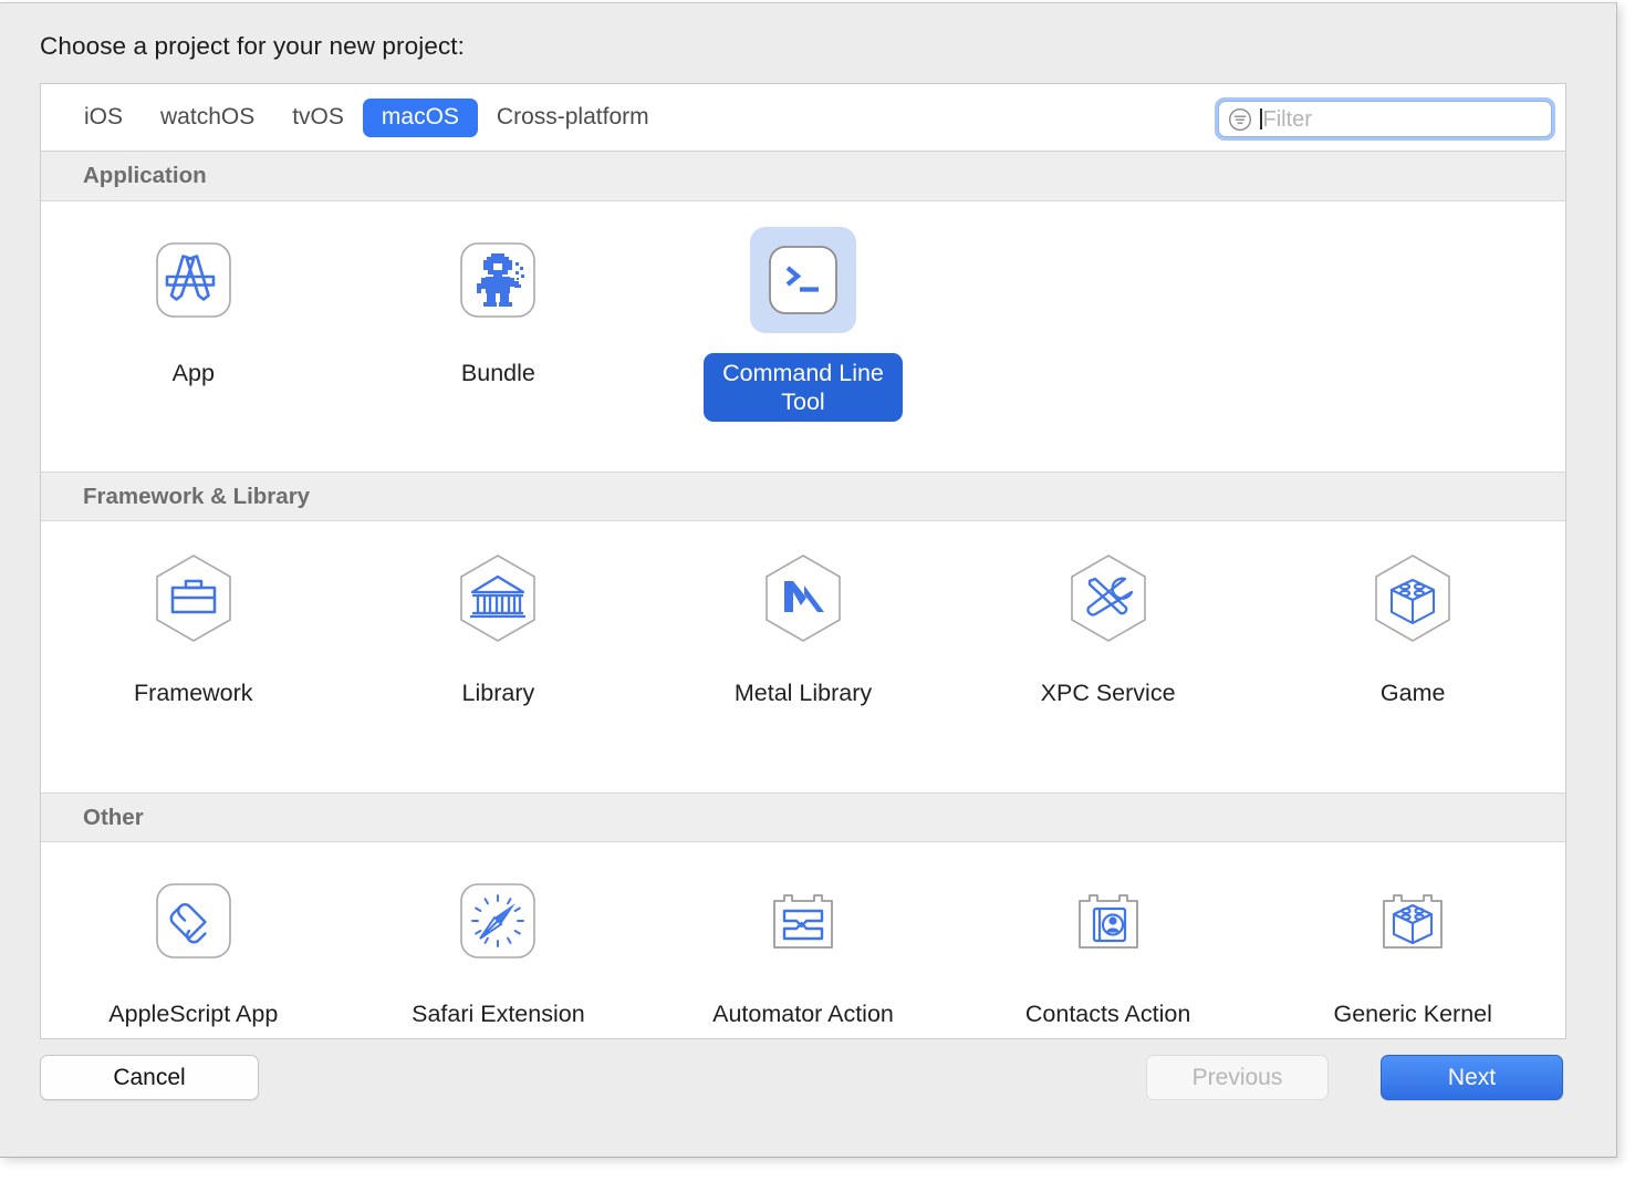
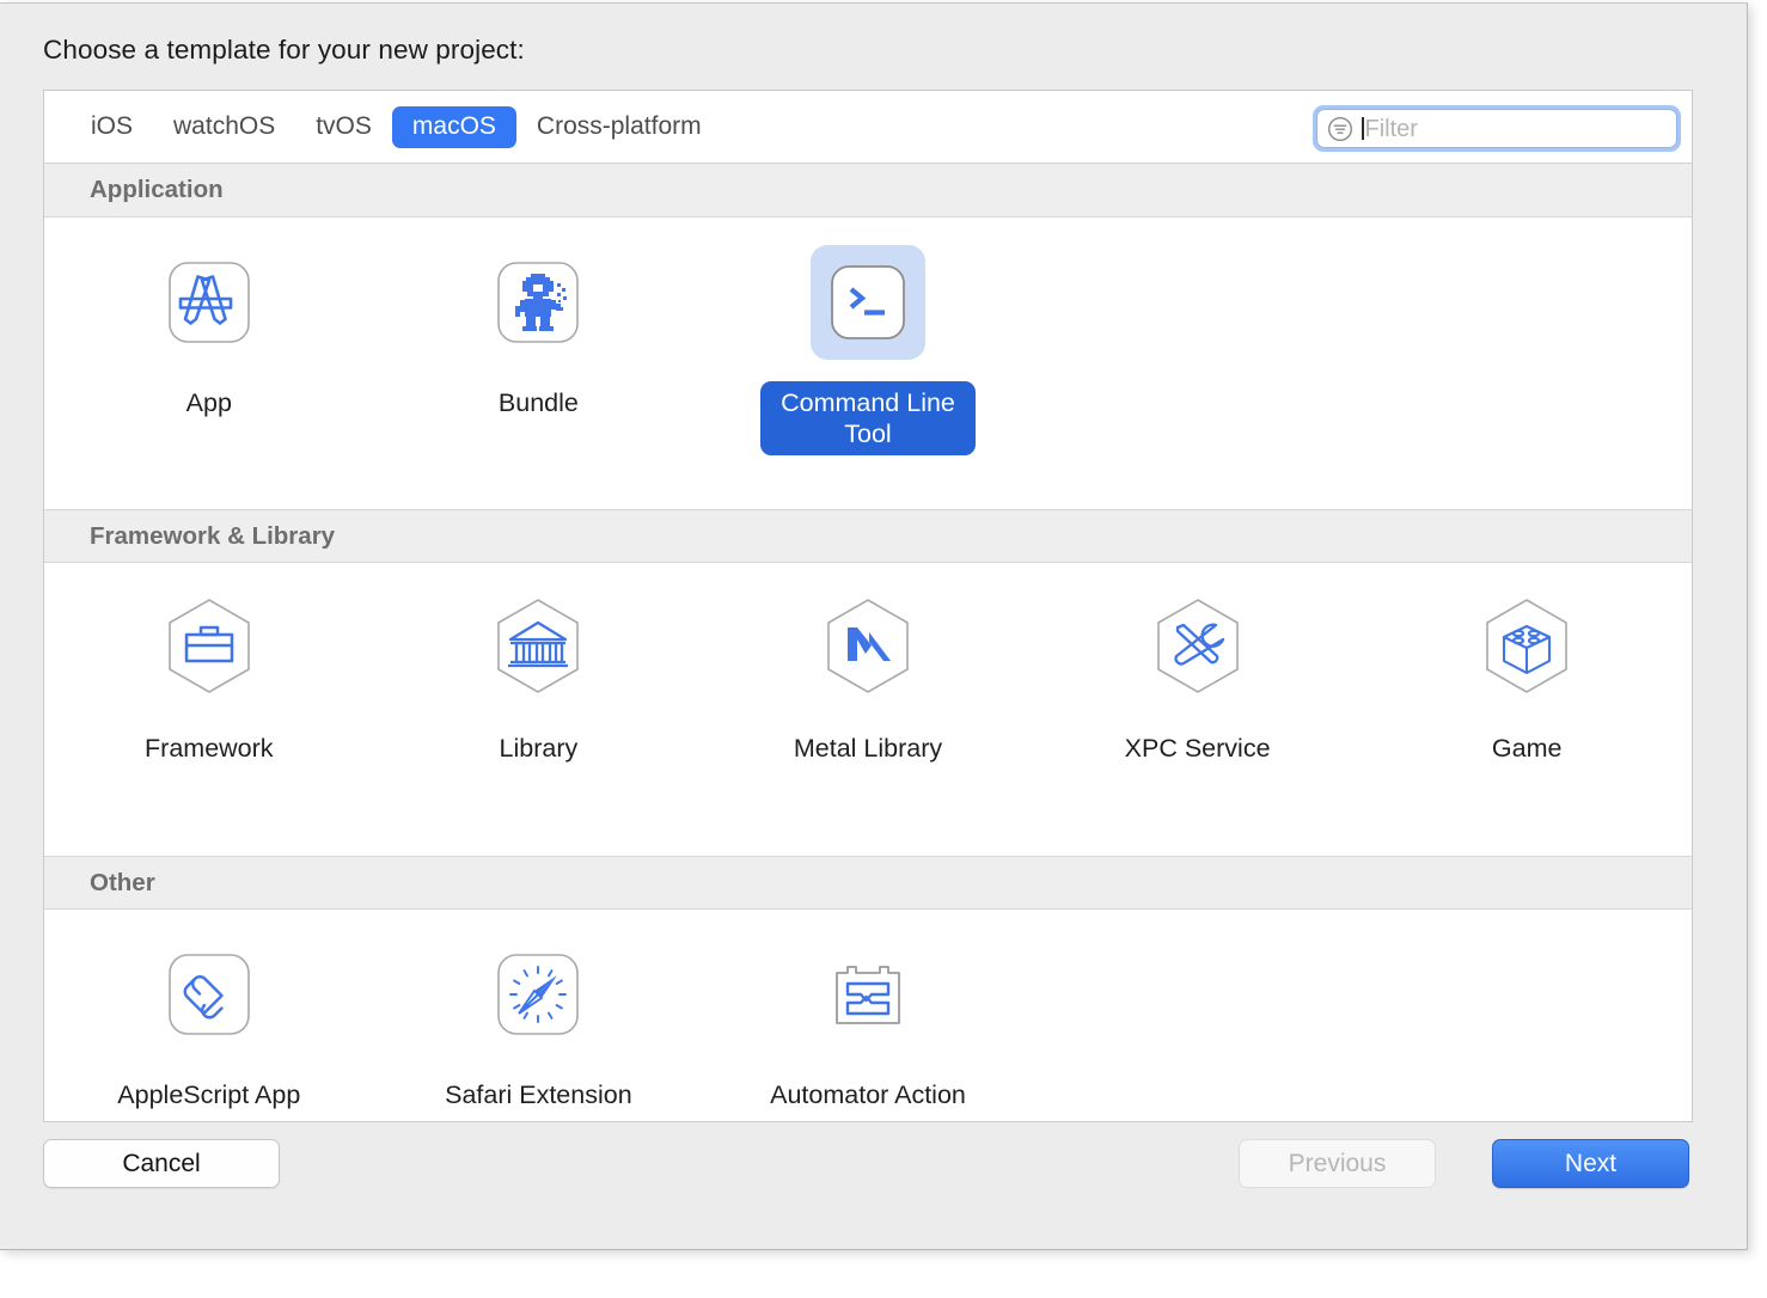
- Choose a project for your new project:
+ Choose a template for your new project:
  iOS
  watchOS
  tvOS
  macOS
  Cross-platform
  Filter
  Application
  App
  Bundle
  Command Line
  Tool
  Framework & Library
  Framework
  Library
  Metal Library
  XPC Service
  Game
  Other
  AppleScript App
  Safari Extension
  Automator Action
- Contacts Action
- Generic Kernel
  Cancel
  Previous
  Next
